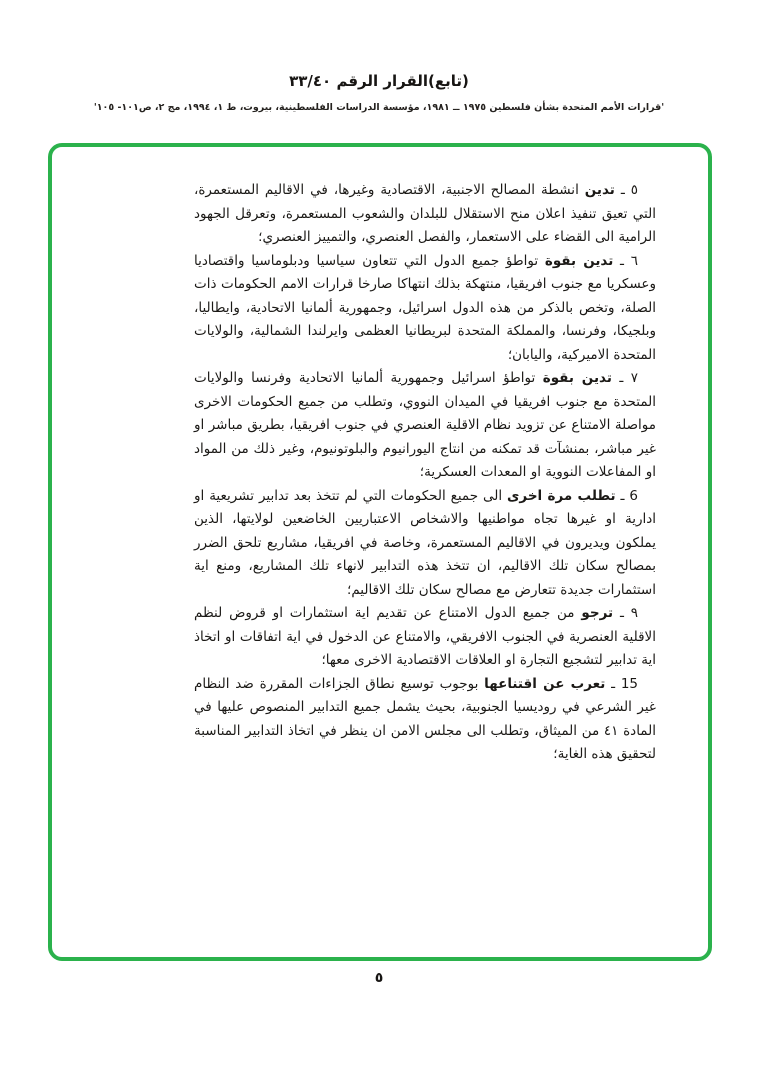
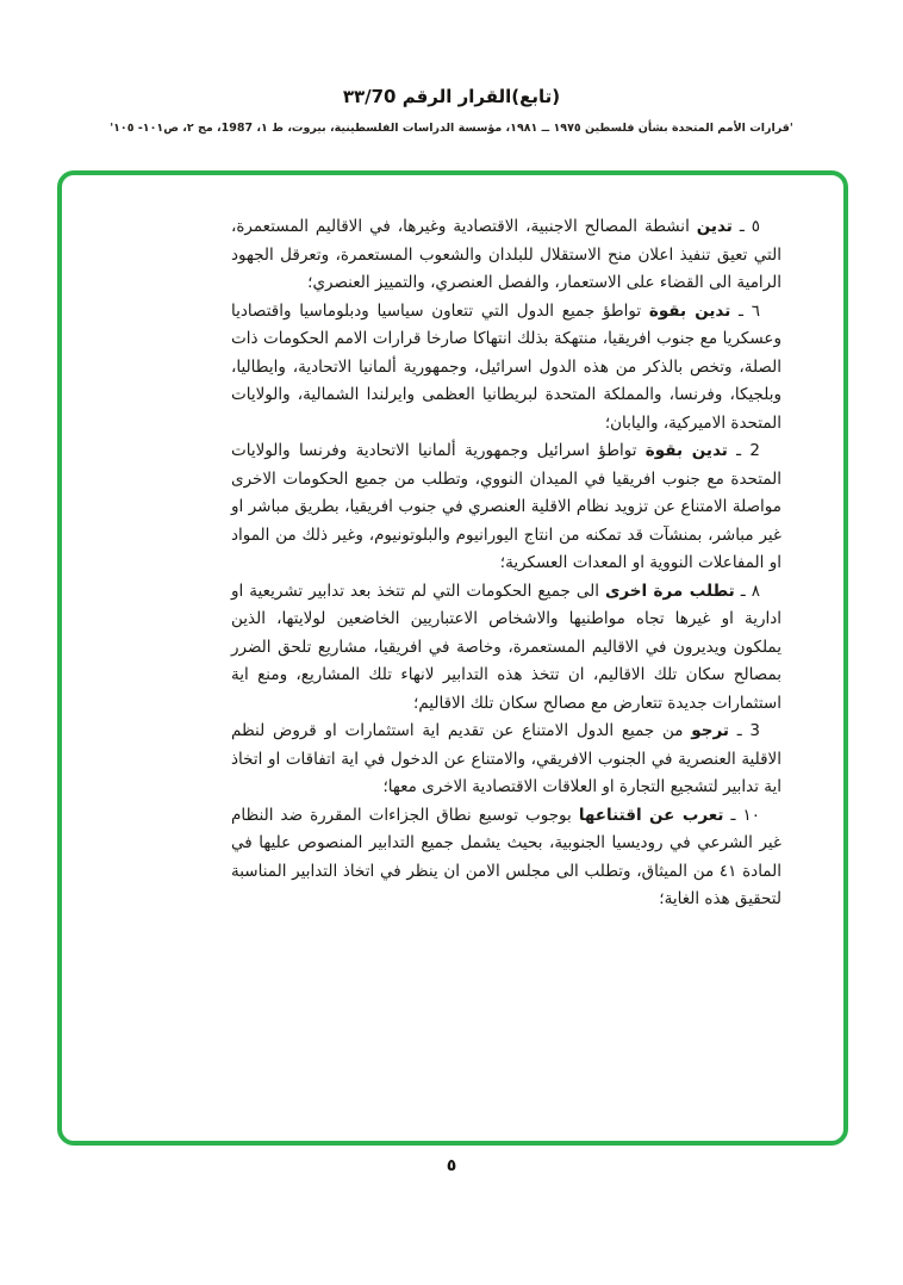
- (تابع)القرار الرقم ٣٣/٤٠
+ (تابع)القرار الرقم ٣٣/70
- 'قرارات الأمم المتحدة بشأن فلسطين ١٩٧٥ ــ ١٩٨١، مؤسسة الدراسات الفلسطينية، بيروت، ط ١، ١٩٩٤، مج ٢، ص١٠١- ١٠٥'
+ 'قرارات الأمم المتحدة بشأن فلسطين ١٩٧٥ ــ ١٩٨١، مؤسسة الدراسات الفلسطينية، بيروت، ط ١، 1987، مج ٢، ص١٠١- ١٠٥'
  ٥ ـ تدين انشطة المصالح الاجنبية، الاقتصادية وغيرها، في الاقاليم المستعمرة، التي تعيق تنفيذ اعلان منح الاستقلال للبلدان والشعوب المستعمرة، وتعرقل الجهود الرامية الى القضاء على الاستعمار، والفصل العنصري، والتمييز العنصري؛
  ٦ ـ تدين بقوة تواطؤ جميع الدول التي تتعاون سياسيا ودبلوماسيا واقتصاديا وعسكريا مع جنوب افريقيا، منتهكة بذلك انتهاكا صارخا قرارات الامم الحكومات ذات الصلة، وتخص بالذكر من هذه الدول اسرائيل، وجمهورية ألمانيا الاتحادية، وايطاليا، وبلجيكا، وفرنسا، والمملكة المتحدة لبريطانيا العظمى وايرلندا الشمالية، والولايات المتحدة الاميركية، واليابان؛
- ٧ ـ تدين بقوة تواطؤ اسرائيل وجمهورية ألمانيا الاتحادية وفرنسا والولايات المتحدة مع جنوب افريقيا في الميدان النووي، وتطلب من جميع الحكومات الاخرى مواصلة الامتناع عن تزويد نظام الاقلية العنصري في جنوب افريقيا، بطريق مباشر او غير مباشر، بمنشآت قد تمكنه من انتاج اليورانيوم والبلوتونيوم، وغير ذلك من المواد او المفاعلات النووية او المعدات العسكرية؛
+ 2 ـ تدين بقوة تواطؤ اسرائيل وجمهورية ألمانيا الاتحادية وفرنسا والولايات المتحدة مع جنوب افريقيا في الميدان النووي، وتطلب من جميع الحكومات الاخرى مواصلة الامتناع عن تزويد نظام الاقلية العنصري في جنوب افريقيا، بطريق مباشر او غير مباشر، بمنشآت قد تمكنه من انتاج اليورانيوم والبلوتونيوم، وغير ذلك من المواد او المفاعلات النووية او المعدات العسكرية؛
- 6 ـ تطلب مرة اخرى الى جميع الحكومات التي لم تتخذ بعد تدابير تشريعية او ادارية او غيرها تجاه مواطنيها والاشخاص الاعتباريين الخاضعين لولايتها، الذين يملكون ويديرون في الاقاليم المستعمرة، وخاصة في افريقيا، مشاريع تلحق الضرر بمصالح سكان تلك الاقاليم، ان تتخذ هذه التدابير لانهاء تلك المشاريع، ومنع اية استثمارات جديدة تتعارض مع مصالح سكان تلك الاقاليم؛
+ ٨ ـ تطلب مرة اخرى الى جميع الحكومات التي لم تتخذ بعد تدابير تشريعية او ادارية او غيرها تجاه مواطنيها والاشخاص الاعتباريين الخاضعين لولايتها، الذين يملكون ويديرون في الاقاليم المستعمرة، وخاصة في افريقيا، مشاريع تلحق الضرر بمصالح سكان تلك الاقاليم، ان تتخذ هذه التدابير لانهاء تلك المشاريع، ومنع اية استثمارات جديدة تتعارض مع مصالح سكان تلك الاقاليم؛
- ٩ ـ ترجو من جميع الدول الامتناع عن تقديم اية استثمارات او قروض لنظم الاقلية العنصرية في الجنوب الافريقي، والامتناع عن الدخول في اية اتفاقات او اتخاذ اية تدابير لتشجيع التجارة او العلاقات الاقتصادية الاخرى معها؛
+ 3 ـ ترجو من جميع الدول الامتناع عن تقديم اية استثمارات او قروض لنظم الاقلية العنصرية في الجنوب الافريقي، والامتناع عن الدخول في اية اتفاقات او اتخاذ اية تدابير لتشجيع التجارة او العلاقات الاقتصادية الاخرى معها؛
- 15 ـ تعرب عن اقتناعها بوجوب توسيع نطاق الجزاءات المقررة ضد النظام غير الشرعي في روديسيا الجنوبية، بحيث يشمل جميع التدابير المنصوص عليها في المادة ٤١ من الميثاق، وتطلب الى مجلس الامن ان ينظر في اتخاذ التدابير المناسبة لتحقيق هذه الغاية؛
+ ١٠ ـ تعرب عن اقتناعها بوجوب توسيع نطاق الجزاءات المقررة ضد النظام غير الشرعي في روديسيا الجنوبية، بحيث يشمل جميع التدابير المنصوص عليها في المادة ٤١ من الميثاق، وتطلب الى مجلس الامن ان ينظر في اتخاذ التدابير المناسبة لتحقيق هذه الغاية؛
  ٥
